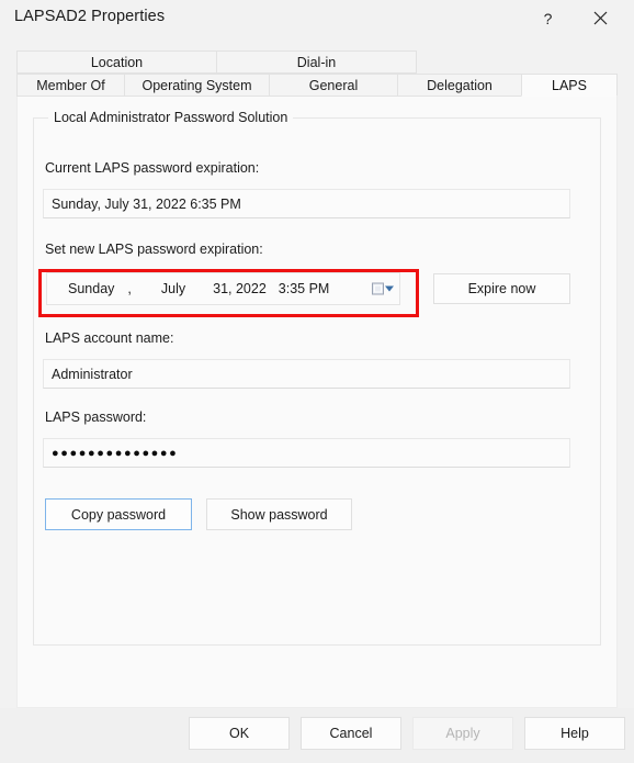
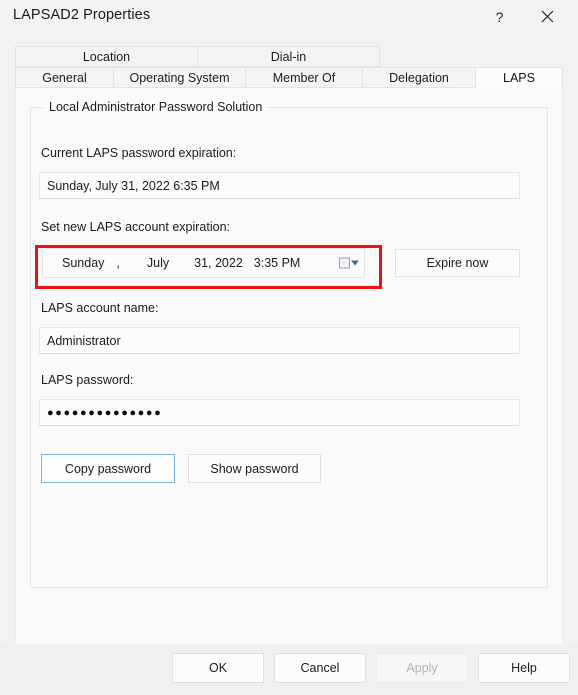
  LAPSAD2 Properties
  ?
  Location
  Dial-in
- Member Of
+ General
  Operating System
- General
+ Member Of
  Delegation
  LAPS
  Local Administrator Password Solution
  Current LAPS password expiration:
  Sunday, July 31, 2022 6:35 PM
- Set new LAPS password expiration:
+ Set new LAPS account expiration:
  Sunday
  ,
  July
  31, 2022
  3:35 PM
  Expire now
  LAPS account name:
  Administrator
  LAPS password:
  ●●●●●●●●●●●●●●
  Copy password
  Show password
  OK
  Cancel
  Apply
  Help
